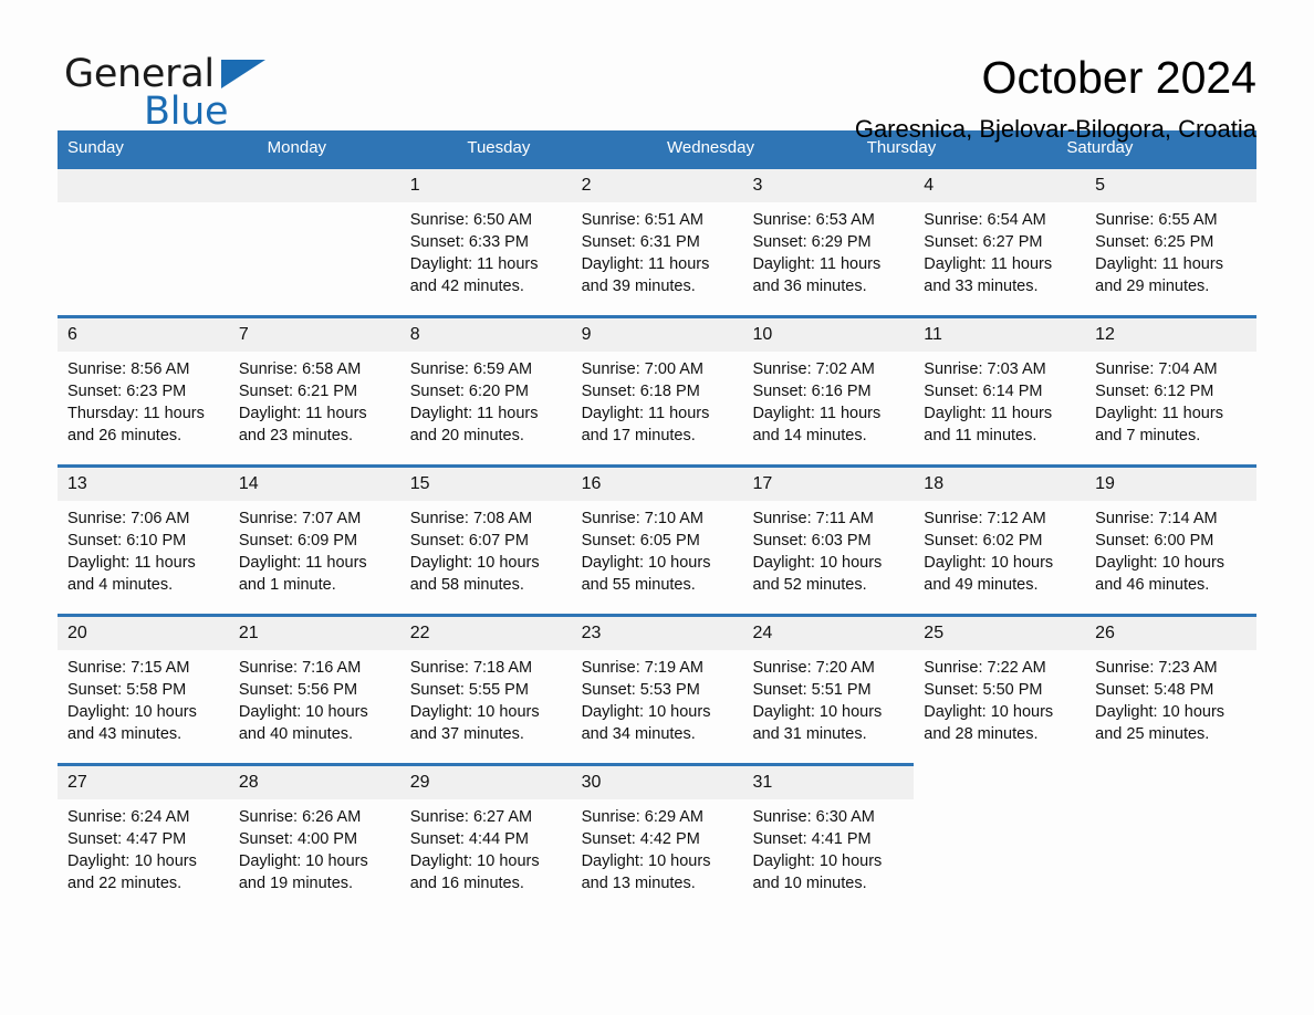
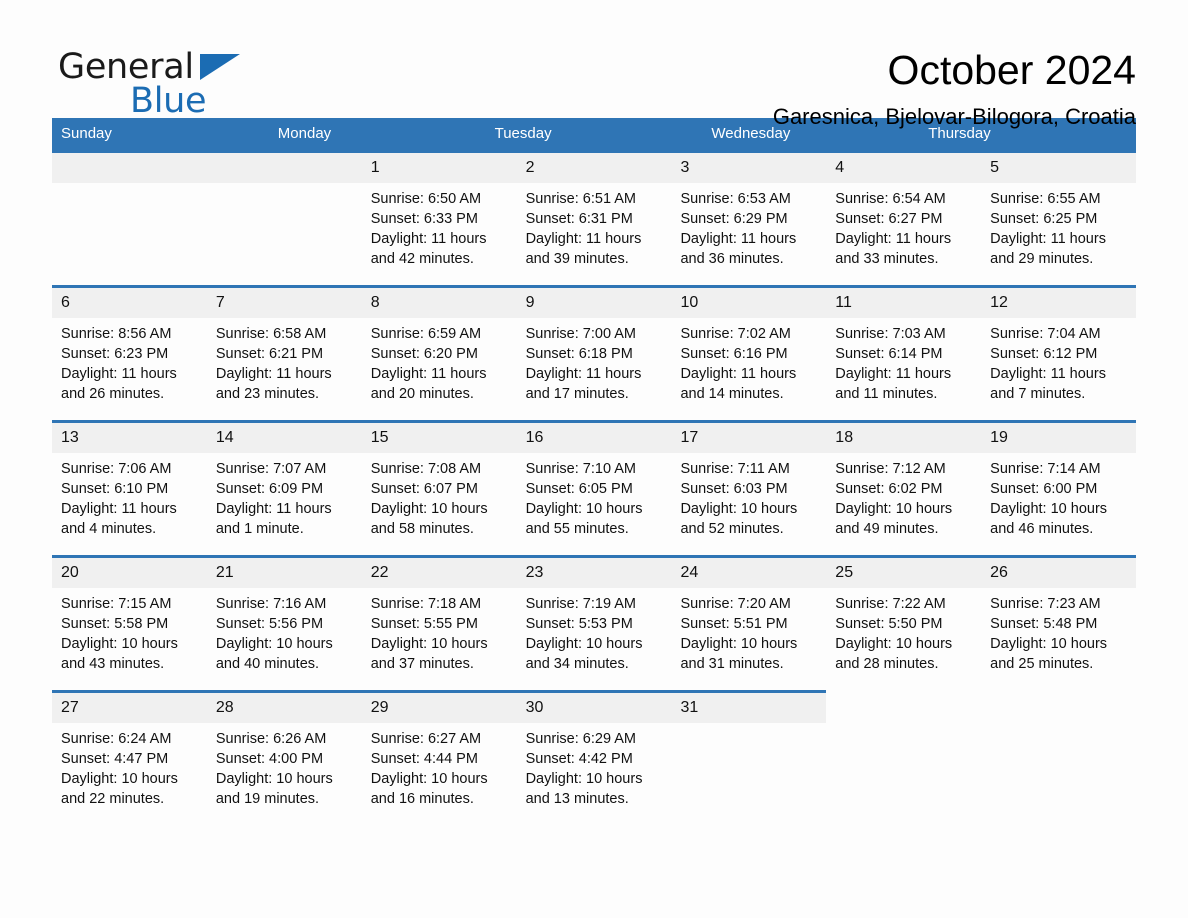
  General
  Blue
  October 2024
  Garesnica, Bjelovar-Bilogora, Croatia
  Sunday
  Monday
  Tuesday
  Wednesday
  Thursday
- Saturday
  1
  Sunrise: 6:50 AM
  Sunset: 6:33 PM
  Daylight: 11 hours and 42 minutes.
  2
  Sunrise: 6:51 AM
  Sunset: 6:31 PM
  Daylight: 11 hours and 39 minutes.
  3
  Sunrise: 6:53 AM
  Sunset: 6:29 PM
  Daylight: 11 hours and 36 minutes.
  4
  Sunrise: 6:54 AM
  Sunset: 6:27 PM
  Daylight: 11 hours and 33 minutes.
  5
  Sunrise: 6:55 AM
  Sunset: 6:25 PM
  Daylight: 11 hours and 29 minutes.
  6
  Sunrise: 8:56 AM
  Sunset: 6:23 PM
- Thursday: 11 hours and 26 minutes.
+ Daylight: 11 hours and 26 minutes.
  7
  Sunrise: 6:58 AM
  Sunset: 6:21 PM
  Daylight: 11 hours and 23 minutes.
  8
  Sunrise: 6:59 AM
  Sunset: 6:20 PM
  Daylight: 11 hours and 20 minutes.
  9
  Sunrise: 7:00 AM
  Sunset: 6:18 PM
  Daylight: 11 hours and 17 minutes.
  10
  Sunrise: 7:02 AM
  Sunset: 6:16 PM
  Daylight: 11 hours and 14 minutes.
  11
  Sunrise: 7:03 AM
  Sunset: 6:14 PM
  Daylight: 11 hours and 11 minutes.
  12
  Sunrise: 7:04 AM
  Sunset: 6:12 PM
  Daylight: 11 hours and 7 minutes.
  13
  Sunrise: 7:06 AM
  Sunset: 6:10 PM
  Daylight: 11 hours and 4 minutes.
  14
  Sunrise: 7:07 AM
  Sunset: 6:09 PM
  Daylight: 11 hours and 1 minute.
  15
  Sunrise: 7:08 AM
  Sunset: 6:07 PM
  Daylight: 10 hours and 58 minutes.
  16
  Sunrise: 7:10 AM
  Sunset: 6:05 PM
  Daylight: 10 hours and 55 minutes.
  17
  Sunrise: 7:11 AM
  Sunset: 6:03 PM
  Daylight: 10 hours and 52 minutes.
  18
  Sunrise: 7:12 AM
  Sunset: 6:02 PM
  Daylight: 10 hours and 49 minutes.
  19
  Sunrise: 7:14 AM
  Sunset: 6:00 PM
  Daylight: 10 hours and 46 minutes.
  20
  Sunrise: 7:15 AM
  Sunset: 5:58 PM
  Daylight: 10 hours and 43 minutes.
  21
  Sunrise: 7:16 AM
  Sunset: 5:56 PM
  Daylight: 10 hours and 40 minutes.
  22
  Sunrise: 7:18 AM
  Sunset: 5:55 PM
  Daylight: 10 hours and 37 minutes.
  23
  Sunrise: 7:19 AM
  Sunset: 5:53 PM
  Daylight: 10 hours and 34 minutes.
  24
  Sunrise: 7:20 AM
  Sunset: 5:51 PM
  Daylight: 10 hours and 31 minutes.
  25
  Sunrise: 7:22 AM
  Sunset: 5:50 PM
  Daylight: 10 hours and 28 minutes.
  26
  Sunrise: 7:23 AM
  Sunset: 5:48 PM
  Daylight: 10 hours and 25 minutes.
  27
  Sunrise: 6:24 AM
  Sunset: 4:47 PM
  Daylight: 10 hours and 22 minutes.
  28
  Sunrise: 6:26 AM
  Sunset: 4:00 PM
  Daylight: 10 hours and 19 minutes.
  29
  Sunrise: 6:27 AM
  Sunset: 4:44 PM
  Daylight: 10 hours and 16 minutes.
  30
  Sunrise: 6:29 AM
  Sunset: 4:42 PM
  Daylight: 10 hours and 13 minutes.
  31
- Sunrise: 6:30 AM
- Sunset: 4:41 PM
- Daylight: 10 hours and 10 minutes.
